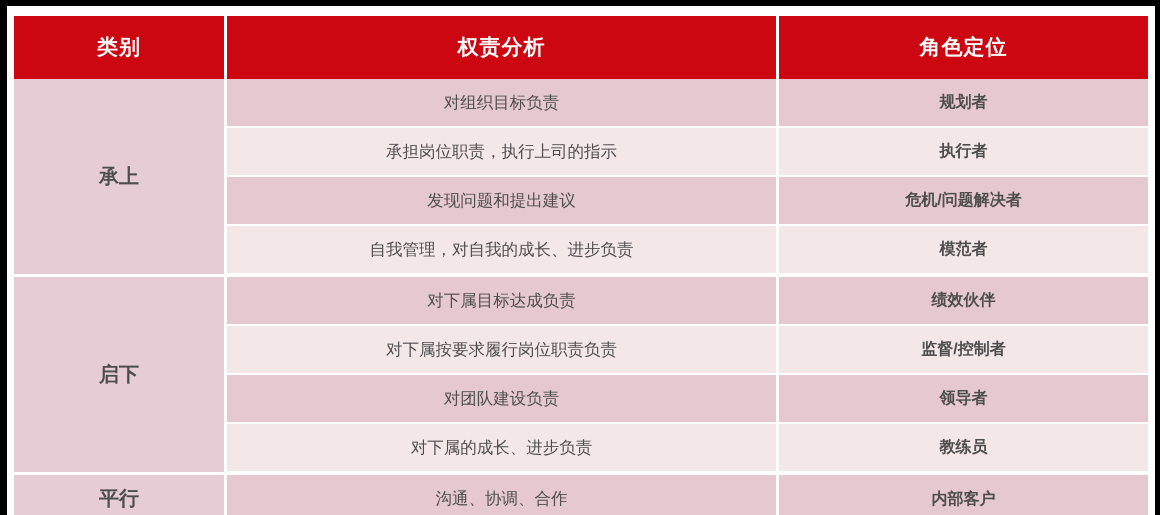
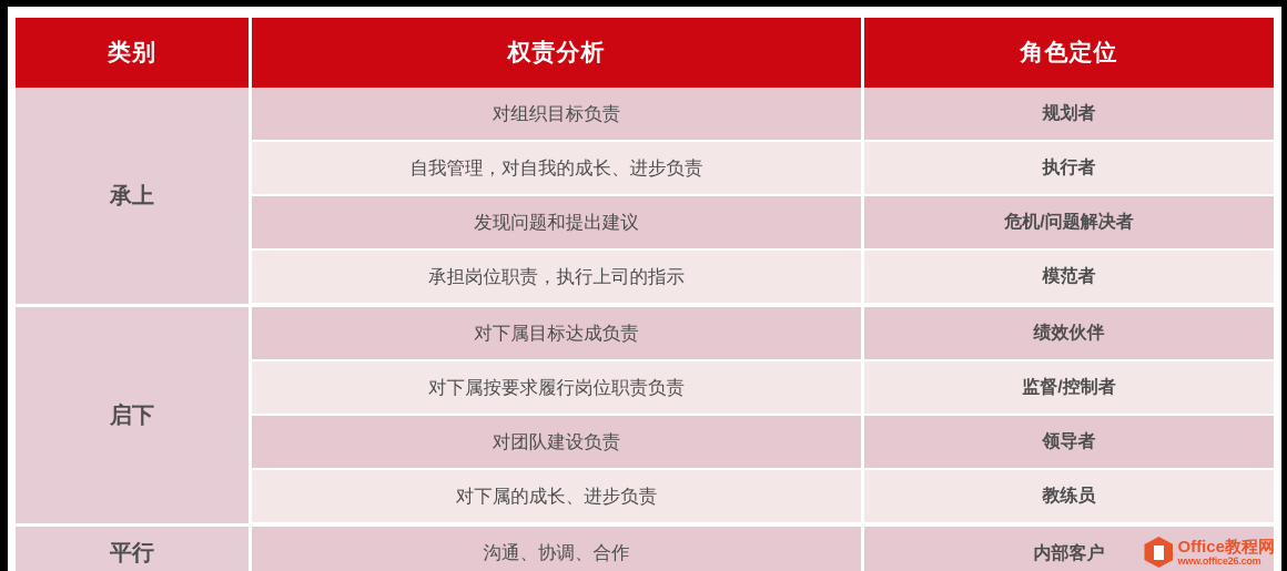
  类别	权责分析	角色定位
  承上	对组织目标负责	规划者
- 承担岗位职责，执行上司的指示	执行者
+ 自我管理，对自我的成长、进步负责	执行者
  发现问题和提出建议	危机/问题解决者
- 自我管理，对自我的成长、进步负责	模范者
+ 承担岗位职责，执行上司的指示	模范者
  启下	对下属目标达成负责	绩效伙伴
  对下属按要求履行岗位职责负责	监督/控制者
  对团队建设负责	领导者
  对下属的成长、进步负责	教练员
  平行	沟通、协调、合作	内部客户
+ Office教程网
+ www.office26.com
